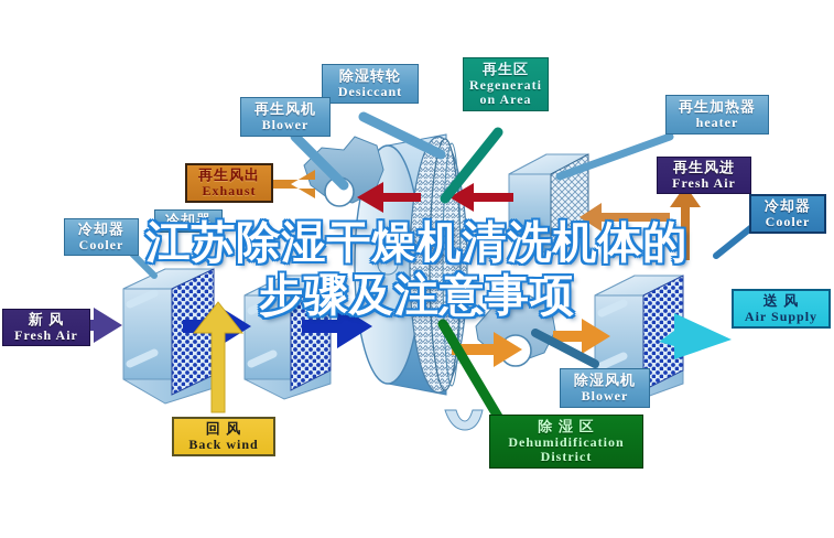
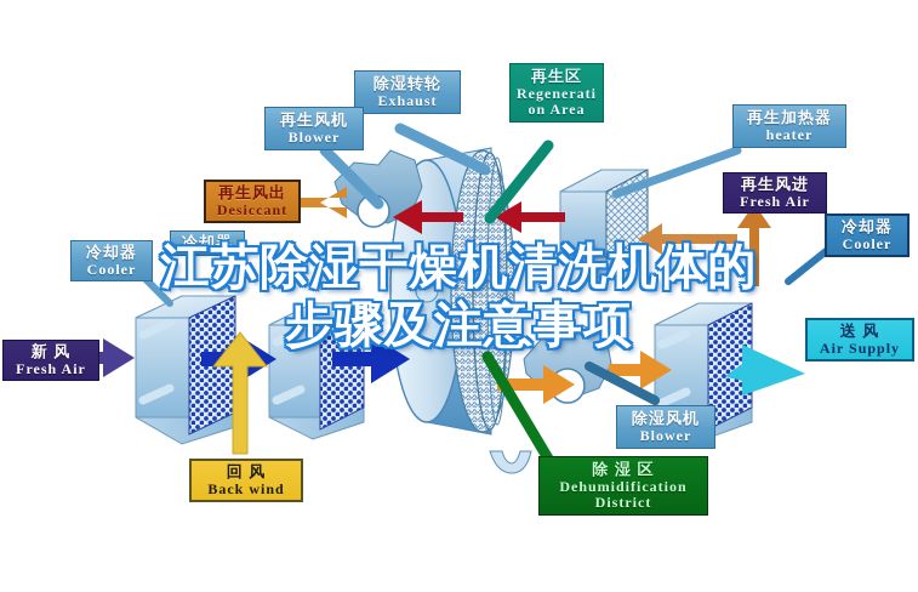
  除湿转轮
- Desiccant
+ Exhaust
  再生风机
  Blower
  再生区
  Regenerati
  on Area
  再生加热器
  heater
  再生风出
- Exhaust
+ Desiccant
  再生风进
  Fresh Air
  冷却器
  Cooler
  冷却器
  冷却器
  Cooler
  新 风
  Fresh Air
  回 风
  Back wind
  除湿风机
  Blower
  除 湿 区
  Dehumidification
  District
  送 风
  Air Supply
  江苏除湿干燥机清洗机体的
  步骤及注意事项
